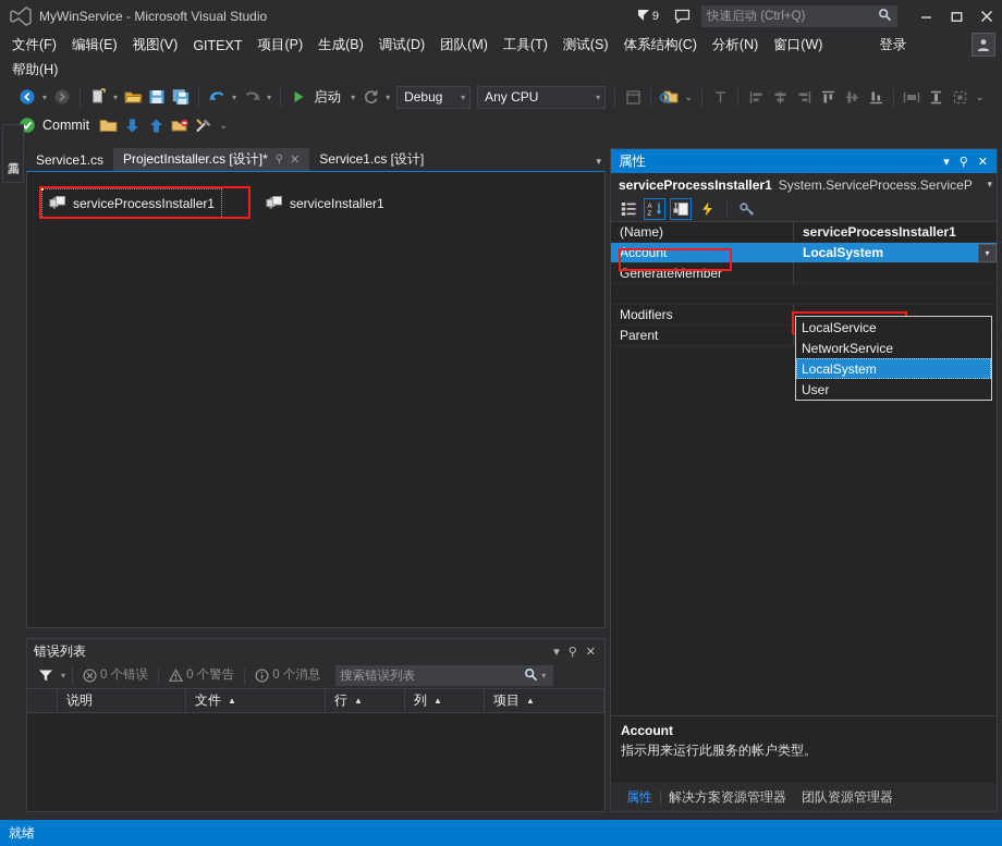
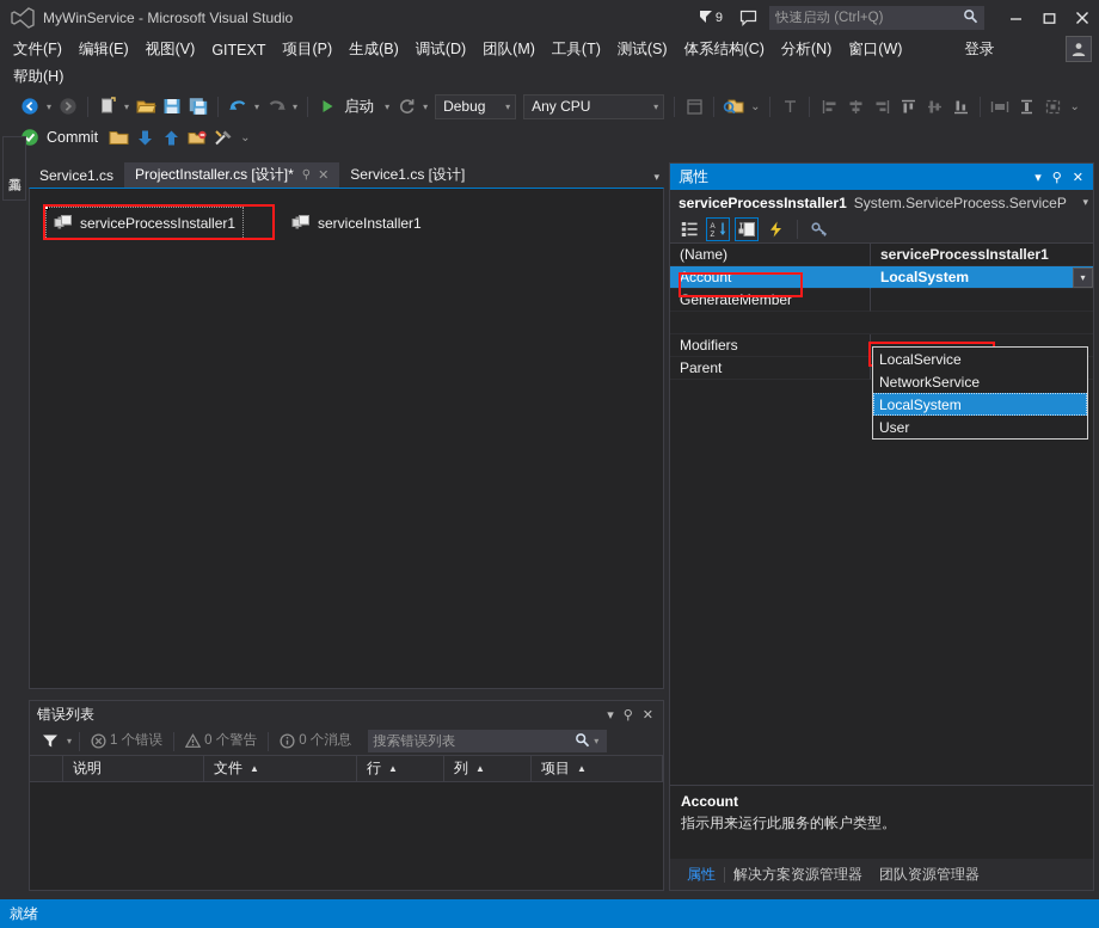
  MyWinService - Microsoft Visual Studio
  9
  快速启动 (Ctrl+Q)
  文件(F)
  编辑(E)
  视图(V)
  GITEXT
  项目(P)
  生成(B)
  调试(D)
  团队(M)
  工具(T)
  测试(S)
  体系结构(C)
  分析(N)
  窗口(W)
  登录
  帮助(H)
  ▾
  ▾
  ▾
  ▾
  启动
  ▾
  ▾
  Debug
  ▾
  Any CPU
  ▾
  ⌄
  ⌄
  Commit
  ⌄
  Service1.cs
  ProjectInstaller.cs [设计]*
  ⚲
  ✕
  Service1.cs [设计]
  ▾
  serviceProcessInstaller1
  serviceInstaller1
  错误列表
  ▾
  ⚲
  ✕
  ▾
- 0 个错误
+ 1 个错误
  0 个警告
  0 个消息
  搜索错误列表
  ▾
  说明
  文件
  ▲
  行
  ▲
  列
  ▲
  项目
  ▲
  属性
  ▾
  ⚲
  ✕
  serviceProcessInstaller1
  System.ServiceProcess.ServiceP
  ▾
  (Name)
  serviceProcessInstaller1
  Account
  LocalSystem
  ▾
  GenerateMember
  Modifiers
  Parent
  LocalService
  NetworkService
  LocalSystem
  User
  Account
  指示用来运行此服务的帐户类型。
  属性
  解决方案资源管理器
  团队资源管理器
  就绪
